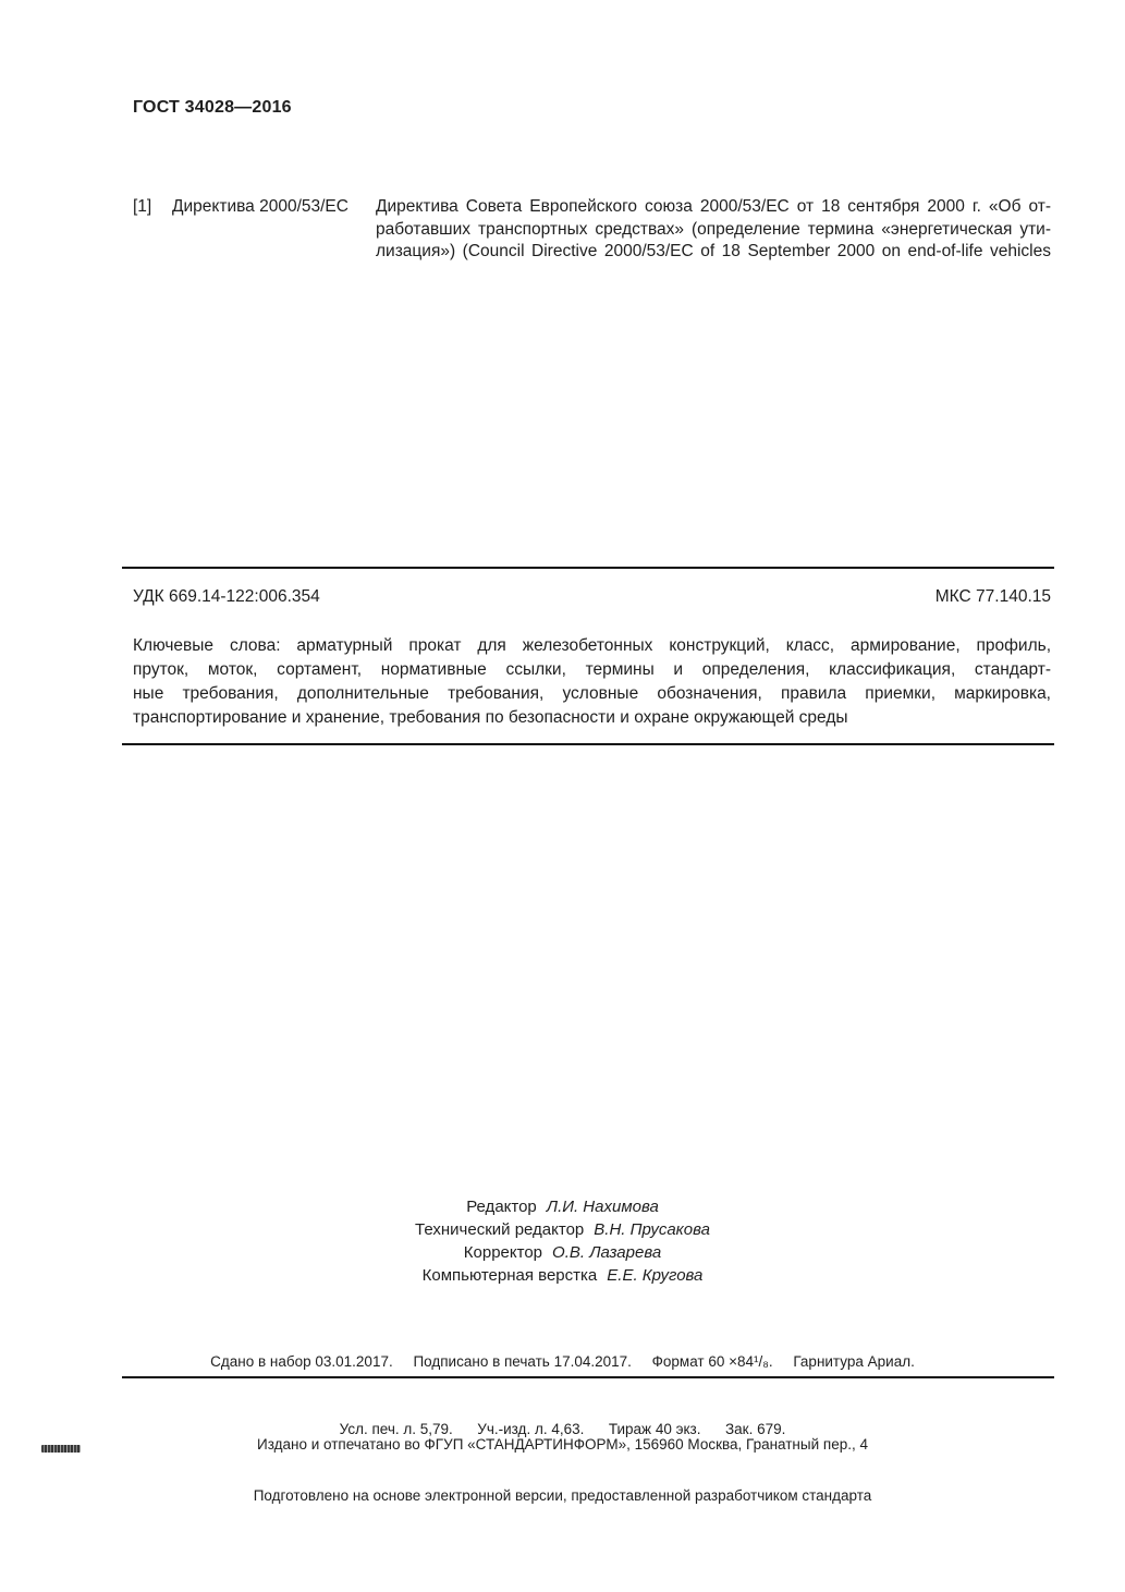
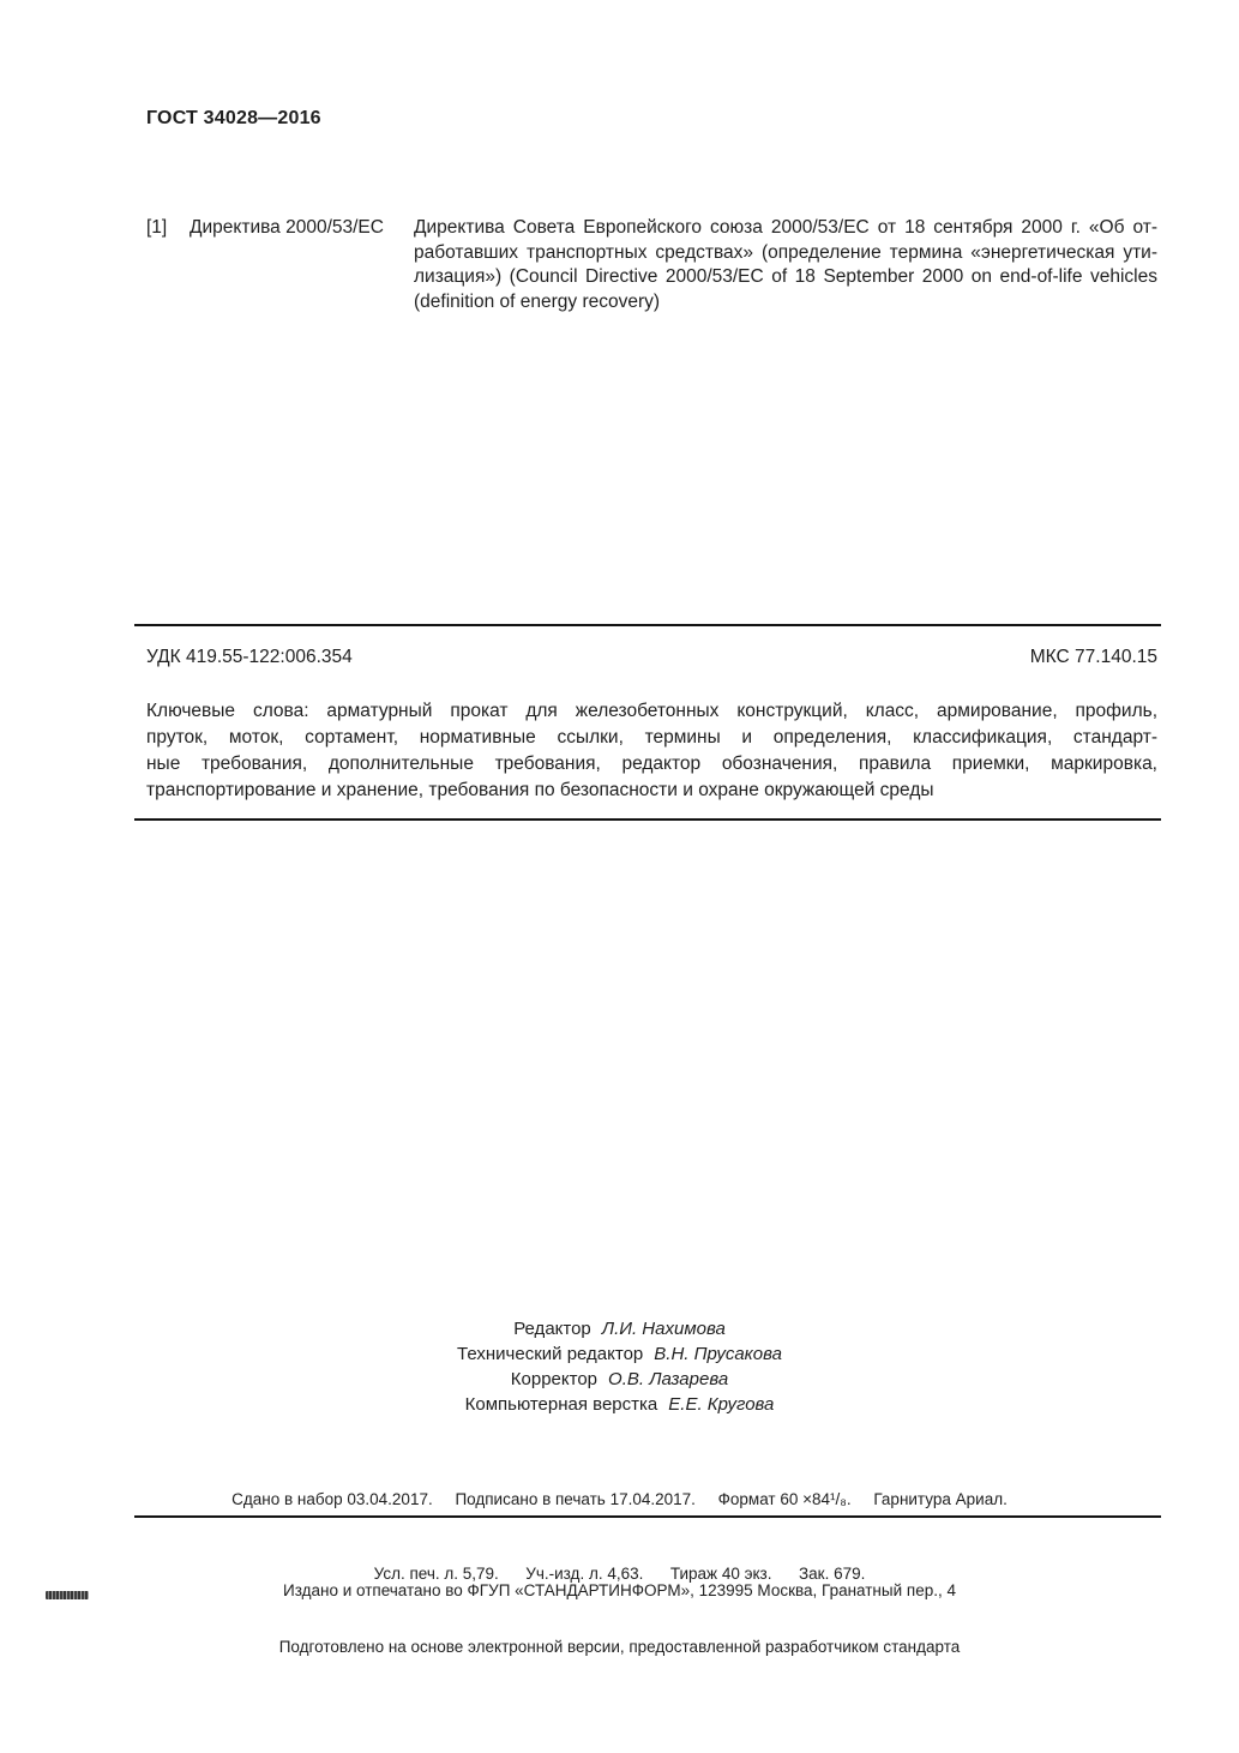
  ГОСТ 34028—2016
  [1]
  Директива 2000/53/ЕС
  Директива Совета Европейского союза 2000/53/ЕС от 18 сентября 2000 г. «Об от-
  работавших транспортных средствах» (определение термина «энергетическая ути-
  лизация») (Council Directive 2000/53/EC of 18 September 2000 on end-of-life vehicles
+ (definition of energy recovery)
- УДК 669.14-122:006.354
+ УДК 419.55-122:006.354
  МКС 77.140.15
  Ключевые слова: арматурный прокат для железобетонных конструкций, класс, армирование, профиль,
  пруток, моток, сортамент, нормативные ссылки, термины и определения, классификация, стандарт-
- ные требования, дополнительные требования, условные обозначения, правила приемки, маркировка,
+ ные требования, дополнительные требования, редактор обозначения, правила приемки, маркировка,
  транспортирование и хранение, требования по безопасности и охране окружающей среды
  Редактор Л.И. Нахимова
  Технический редактор В.Н. Прусакова
  Корректор О.В. Лазарева
  Компьютерная верстка Е.Е. Кругова
- Сдано в набор 03.01.2017. Подписано в печать 17.04.2017. Формат 60 ×84¹/₈. Гарнитура Ариал.
+ Сдано в набор 03.04.2017. Подписано в печать 17.04.2017. Формат 60 ×84¹/₈. Гарнитура Ариал.
  Усл. печ. л. 5,79. Уч.-изд. л. 4,63. Тираж 40 экз. Зак. 679.
  Подготовлено на основе электронной версии, предоставленной разработчиком стандарта
- Издано и отпечатано во ФГУП «СТАНДАРТИНФОРМ», 156960 Москва, Гранатный пер., 4
+ Издано и отпечатано во ФГУП «СТАНДАРТИНФОРМ», 123995 Москва, Гранатный пер., 4
